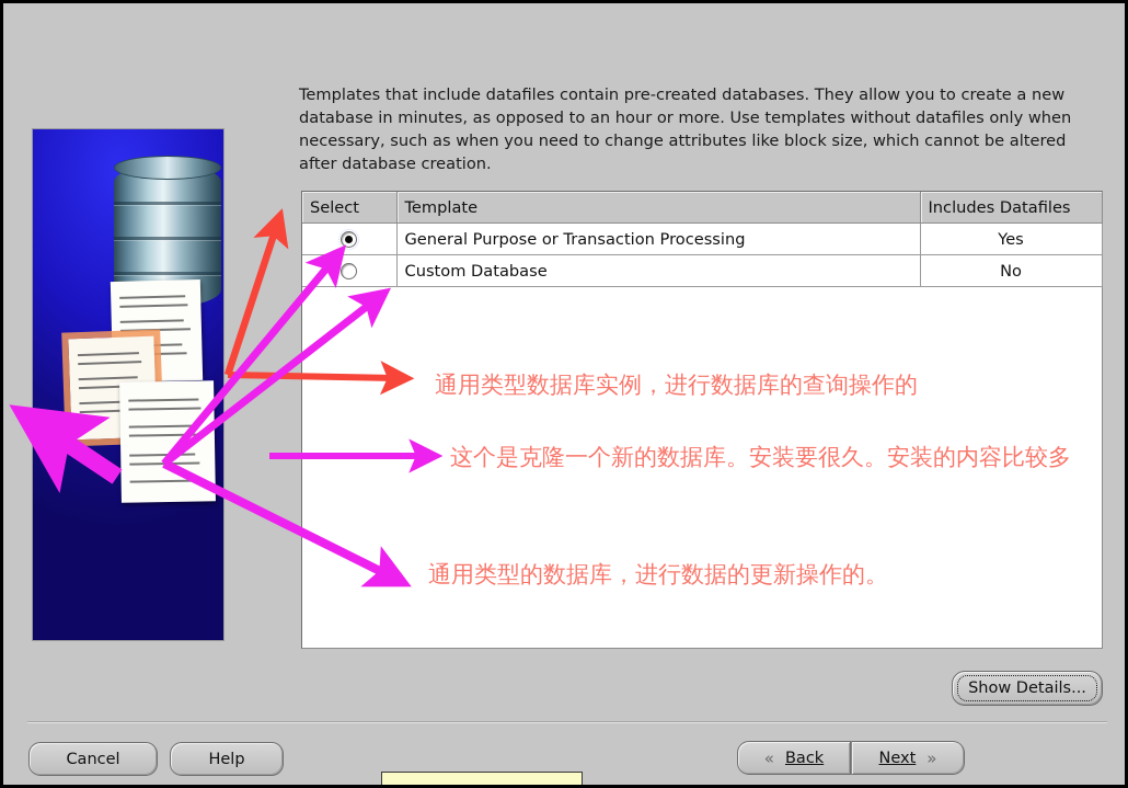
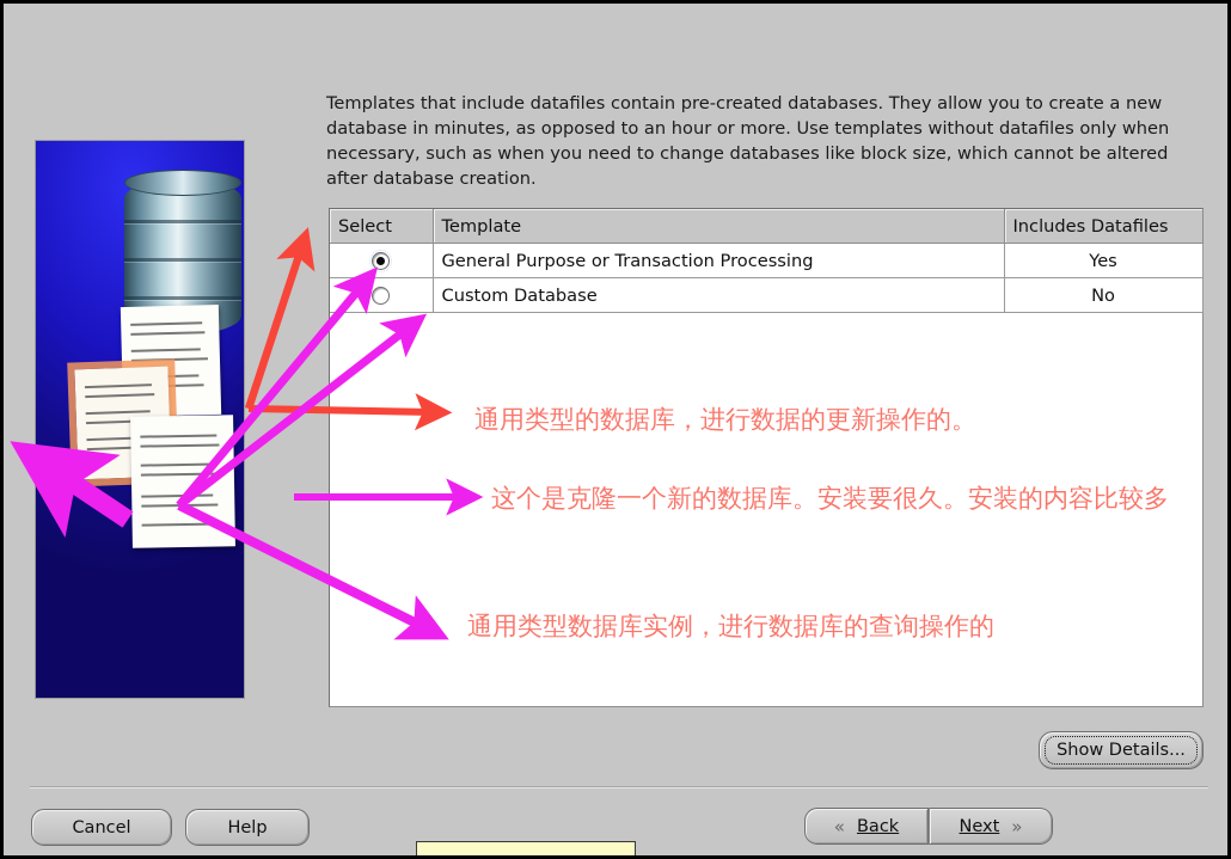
- Templates that include datafiles contain pre-created databases. They allow you to create a new database in minutes, as opposed to an hour or more. Use templates without datafiles only when necessary, such as when you need to change attributes like block size, which cannot be altered after database creation.
+ Templates that include datafiles contain pre-created databases. They allow you to create a new database in minutes, as opposed to an hour or more. Use templates without datafiles only when necessary, such as when you need to change databases like block size, which cannot be altered after database creation.
  Select	Template	Includes Datafiles
  	General Purpose or Transaction Processing	Yes
  	Custom Database	No
  Show Details...
  Cancel
  Help
  «
  Back
  Next
  »
- 通用类型数据库实例，进行数据库的查询操作的
+ 通用类型的数据库，进行数据的更新操作的。
  这个是克隆一个新的数据库。安装要很久。安装的内容比较多
- 通用类型的数据库，进行数据的更新操作的。
+ 通用类型数据库实例，进行数据库的查询操作的
